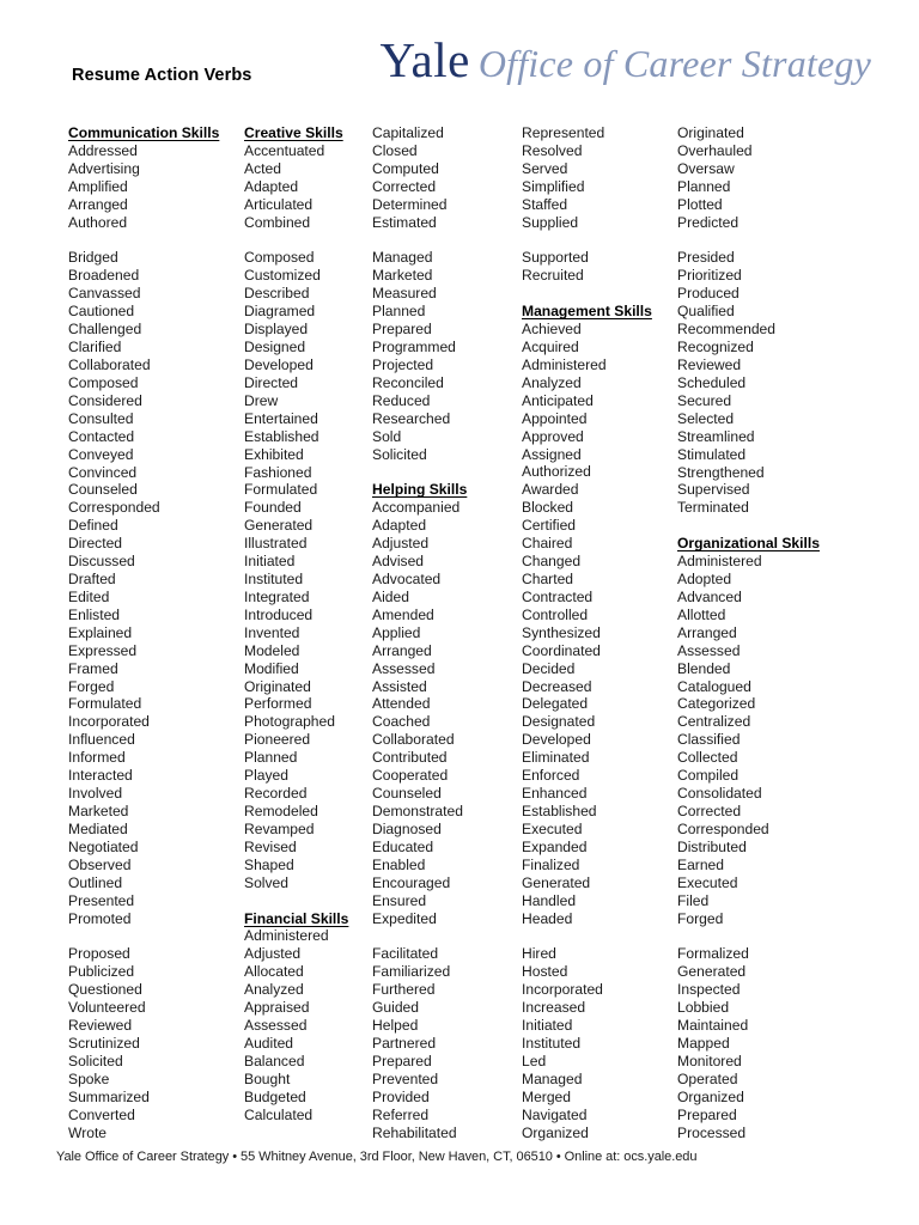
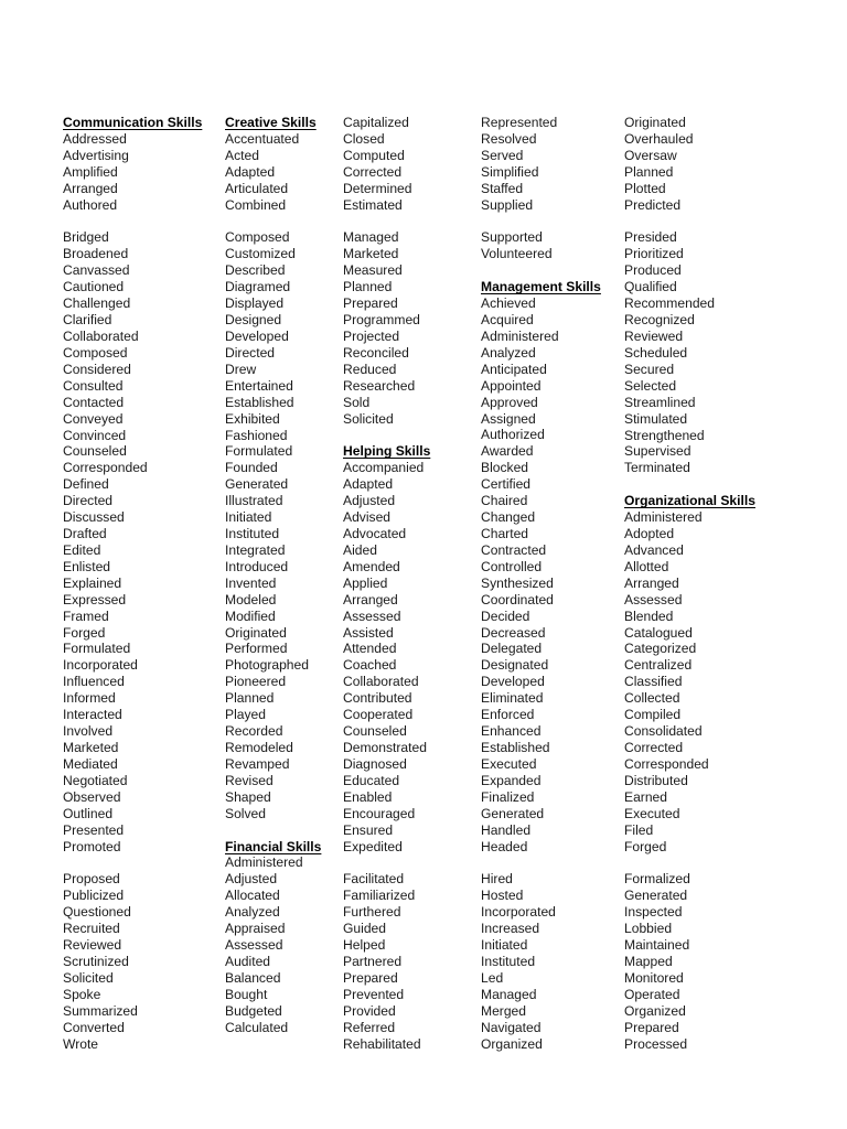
- Resume Action Verbs
- Yale Office of Career Strategy
  Communication Skills
  Addressed
  Advertising
  Amplified
  Arranged
  Authored
  Bridged
  Broadened
  Canvassed
  Cautioned
  Challenged
  Clarified
  Collaborated
  Composed
  Considered
  Consulted
  Contacted
  Conveyed
  Convinced
  Counseled
  Corresponded
  Defined
  Directed
  Discussed
  Drafted
  Edited
  Enlisted
  Explained
  Expressed
  Framed
  Forged
  Formulated
  Incorporated
  Influenced
  Informed
  Interacted
  Involved
  Marketed
  Mediated
  Negotiated
  Observed
  Outlined
  Presented
  Promoted
  Proposed
  Publicized
  Questioned
- Volunteered
+ Recruited
  Reviewed
  Scrutinized
  Solicited
  Spoke
  Summarized
  Converted
  Wrote
  Creative Skills
  Accentuated
  Acted
  Adapted
  Articulated
  Combined
  Composed
  Customized
  Described
  Diagramed
  Displayed
  Designed
  Developed
  Directed
  Drew
  Entertained
  Established
  Exhibited
  Fashioned
  Formulated
  Founded
  Generated
  Illustrated
  Initiated
  Instituted
  Integrated
  Introduced
  Invented
  Modeled
  Modified
  Originated
  Performed
  Photographed
  Pioneered
  Planned
  Played
  Recorded
  Remodeled
  Revamped
  Revised
  Shaped
  Solved
  Financial Skills
  Administered
  Adjusted
  Allocated
  Analyzed
  Appraised
  Assessed
  Audited
  Balanced
  Bought
  Budgeted
  Calculated
  Capitalized
  Closed
  Computed
  Corrected
  Determined
  Estimated
  Managed
  Marketed
  Measured
  Planned
  Prepared
  Programmed
  Projected
  Reconciled
  Reduced
  Researched
  Sold
  Solicited
  Helping Skills
  Accompanied
  Adapted
  Adjusted
  Advised
  Advocated
  Aided
  Amended
  Applied
  Arranged
  Assessed
  Assisted
  Attended
  Coached
  Collaborated
  Contributed
  Cooperated
  Counseled
  Demonstrated
  Diagnosed
  Educated
  Enabled
  Encouraged
  Ensured
  Expedited
  Facilitated
  Familiarized
  Furthered
  Guided
  Helped
  Partnered
  Prepared
  Prevented
  Provided
  Referred
  Rehabilitated
  Represented
  Resolved
  Served
  Simplified
  Staffed
  Supplied
  Supported
- Recruited
+ Volunteered
  Management Skills
  Achieved
  Acquired
  Administered
  Analyzed
  Anticipated
  Appointed
  Approved
  Assigned
  Authorized
  Awarded
  Blocked
  Certified
  Chaired
  Changed
  Charted
  Contracted
  Controlled
  Synthesized
  Coordinated
  Decided
  Decreased
  Delegated
  Designated
  Developed
  Eliminated
  Enforced
  Enhanced
  Established
  Executed
  Expanded
  Finalized
  Generated
  Handled
  Headed
  Hired
  Hosted
  Incorporated
  Increased
  Initiated
  Instituted
  Led
  Managed
  Merged
  Navigated
  Organized
  Originated
  Overhauled
  Oversaw
  Planned
  Plotted
  Predicted
  Presided
  Prioritized
  Produced
  Qualified
  Recommended
  Recognized
  Reviewed
  Scheduled
  Secured
  Selected
  Streamlined
  Stimulated
  Strengthened
  Supervised
  Terminated
  Organizational Skills
  Administered
  Adopted
  Advanced
  Allotted
  Arranged
  Assessed
  Blended
  Catalogued
  Categorized
  Centralized
  Classified
  Collected
  Compiled
  Consolidated
  Corrected
  Corresponded
  Distributed
  Earned
  Executed
  Filed
  Forged
  Formalized
  Generated
  Inspected
  Lobbied
  Maintained
  Mapped
  Monitored
  Operated
  Organized
  Prepared
  Processed
- Yale Office of Career Strategy • 55 Whitney Avenue, 3rd Floor, New Haven, CT, 06510 • Online at: ocs.yale.edu
